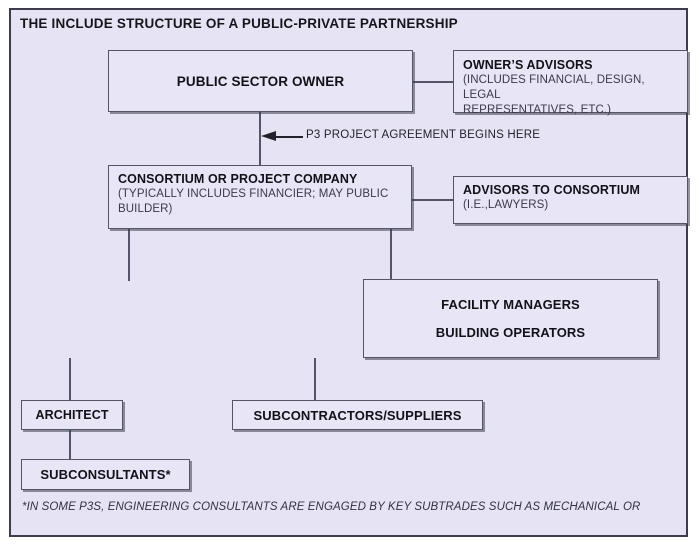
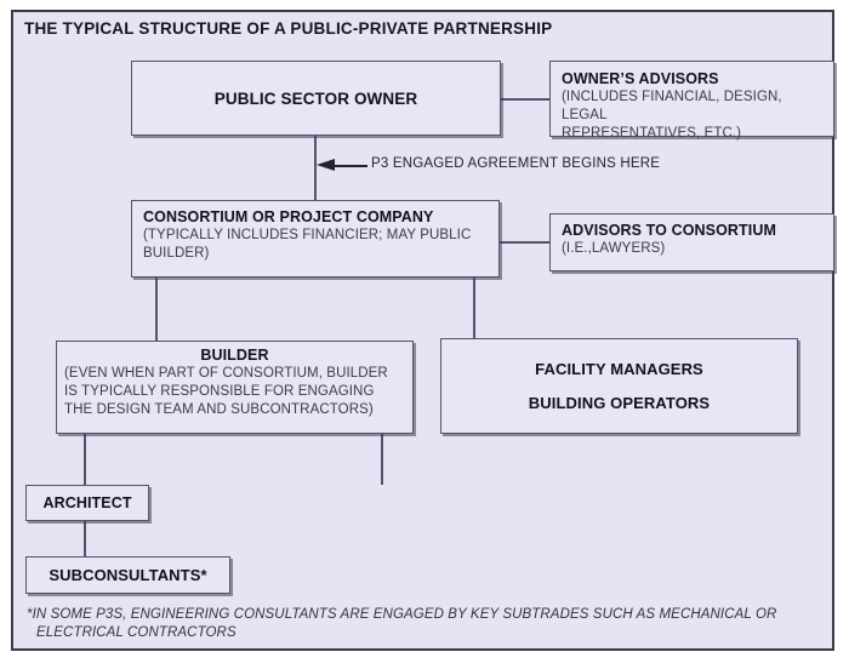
- THE INCLUDE STRUCTURE OF A PUBLIC-PRIVATE PARTNERSHIP
+ THE TYPICAL STRUCTURE OF A PUBLIC-PRIVATE PARTNERSHIP
- P3 PROJECT AGREEMENT BEGINS HERE
+ P3 ENGAGED AGREEMENT BEGINS HERE
  PUBLIC SECTOR OWNER
  OWNER’S ADVISORS
  (INCLUDES FINANCIAL, DESIGN, LEGAL
  REPRESENTATIVES, ETC.)
  CONSORTIUM OR PROJECT COMPANY
  (TYPICALLY INCLUDES FINANCIER; MAY PUBLIC
  BUILDER)
  ADVISORS TO CONSORTIUM
  (I.E.,LAWYERS)
+ BUILDER
+ (EVEN WHEN PART OF CONSORTIUM, BUILDER
+ IS TYPICALLY RESPONSIBLE FOR ENGAGING
+ THE DESIGN TEAM AND SUBCONTRACTORS)
  FACILITY MANAGERS
  BUILDING OPERATORS
  ARCHITECT
- SUBCONTRACTORS/SUPPLIERS
  SUBCONSULTANTS*
  *IN SOME P3S, ENGINEERING CONSULTANTS ARE ENGAGED BY KEY SUBTRADES SUCH AS MECHANICAL OR
+ ELECTRICAL CONTRACTORS
